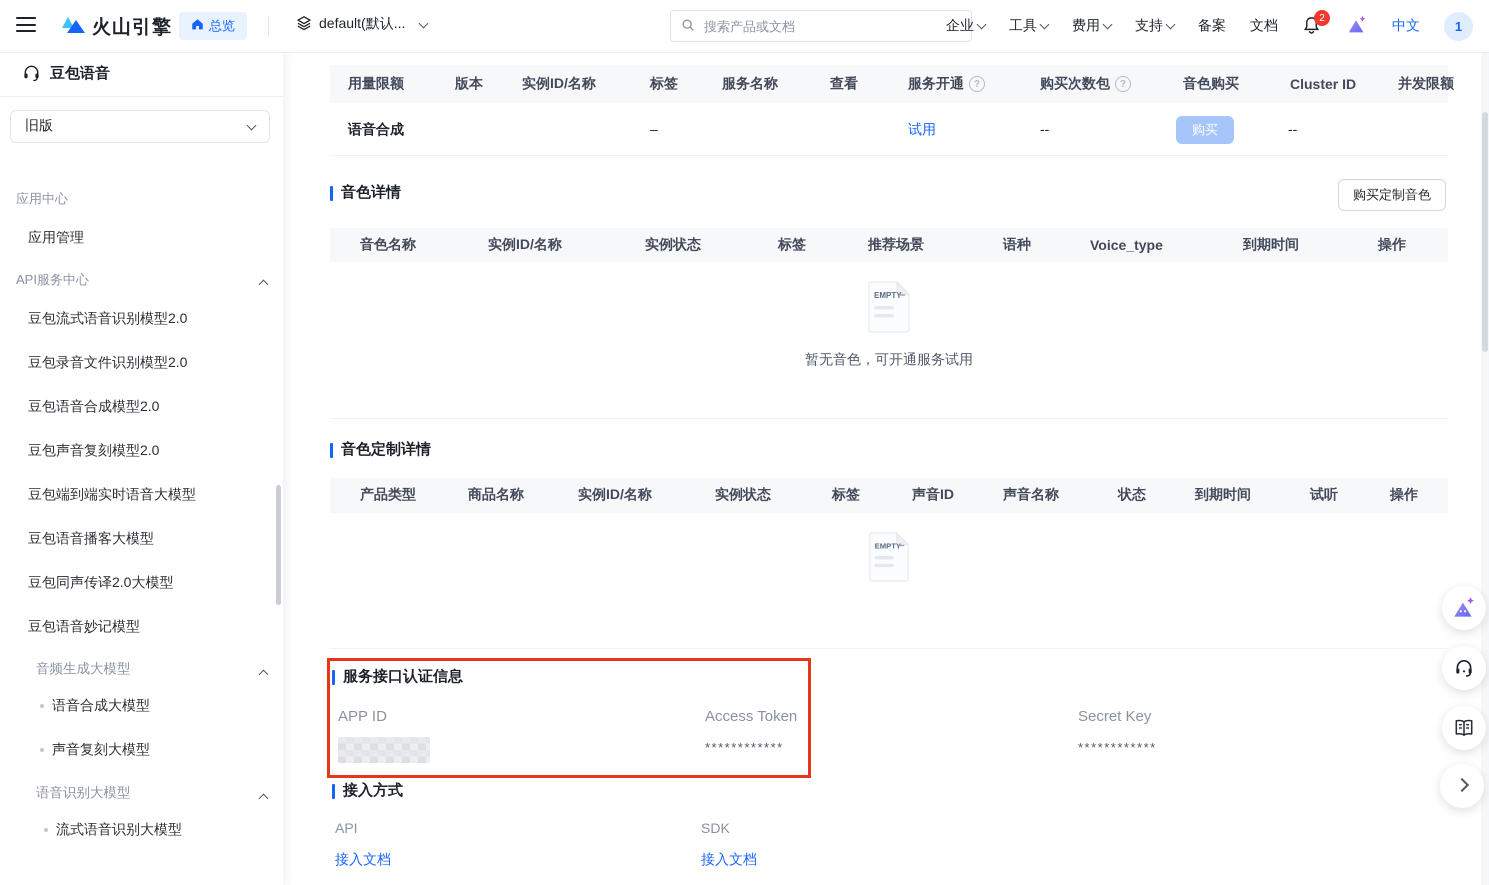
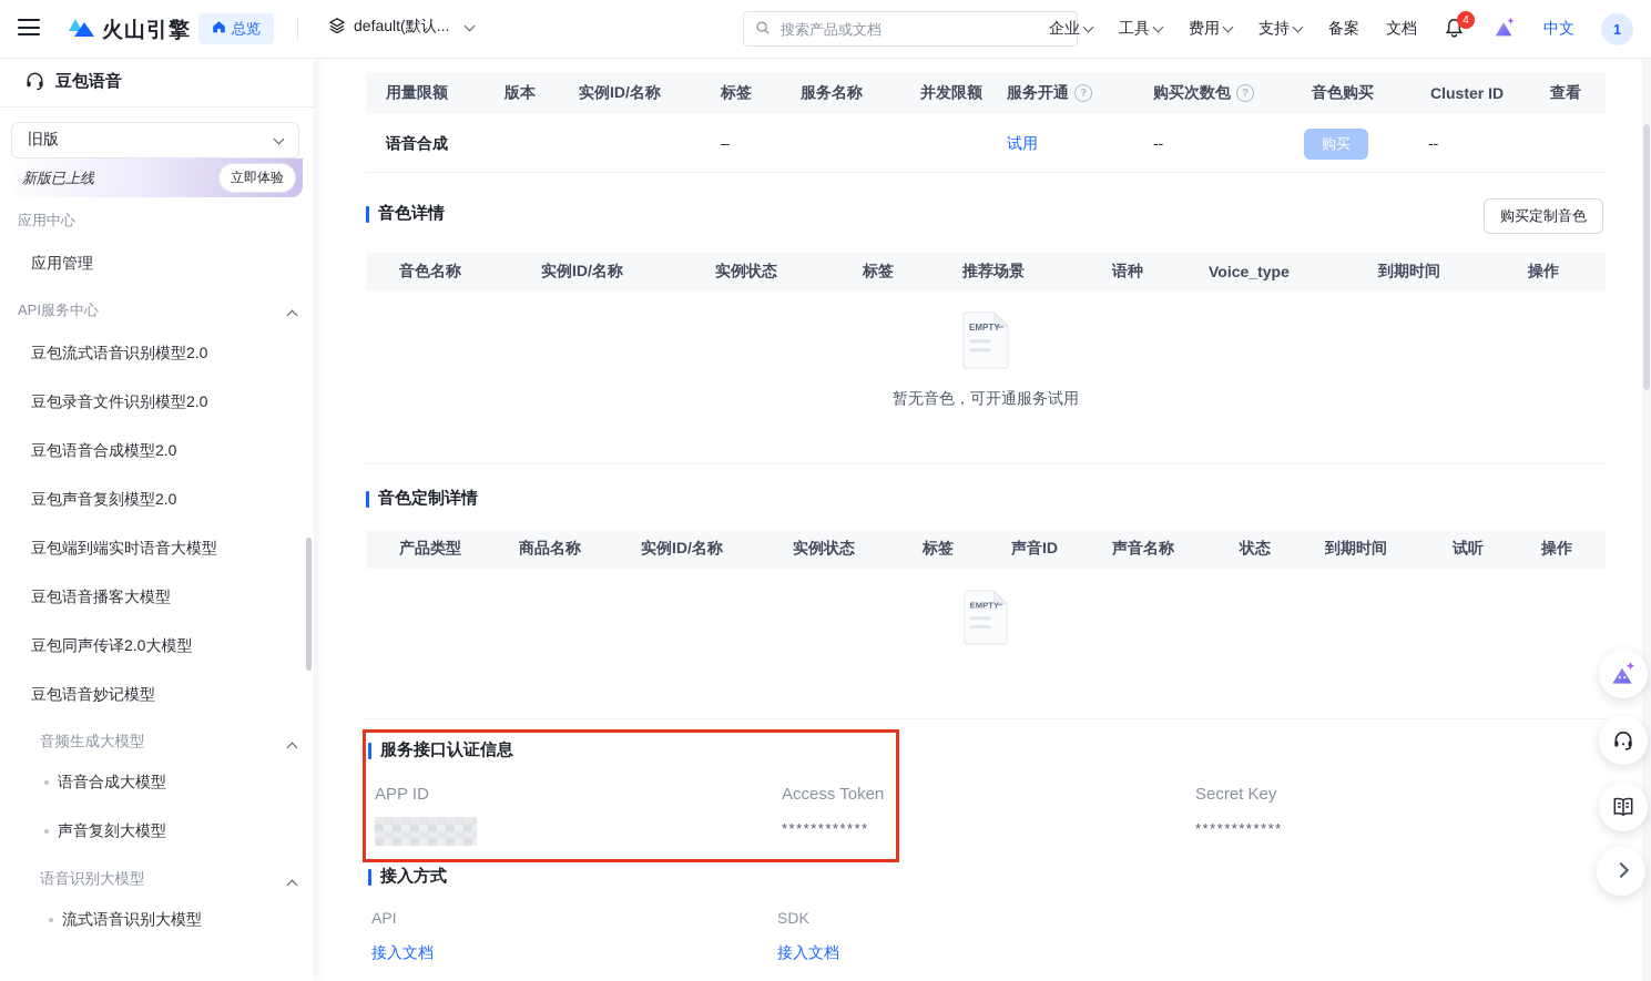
  火山引擎
  总览
  default(默认...
  搜索产品或文档
  企业
  工具
  费用
  支持
  备案
  文档
- 2
+ 4
  中文
  1
  豆包语音
  旧版
+ 新版已上线
+ 立即体验
  应用中心
  应用管理
  API服务中心
  豆包流式语音识别模型2.0
  豆包录音文件识别模型2.0
  豆包语音合成模型2.0
  豆包声音复刻模型2.0
  豆包端到端实时语音大模型
  豆包语音播客大模型
  豆包同声传译2.0大模型
  豆包语音妙记模型
  音频生成大模型
  语音合成大模型
  声音复刻大模型
  语音识别大模型
  流式语音识别大模型
  用量限额
  版本
  实例ID/名称
  标签
  服务名称
- 查看
+ 并发限额
  服务开通
  ?
  购买次数包
  ?
  音色购买
  Cluster ID
- 并发限额
+ 查看
  语音合成
  –
  试用
  --
  购买
  --
  音色详情
  购买定制音色
  音色名称
  实例ID/名称
  实例状态
  标签
  推荐场景
  语种
  Voice_type
  到期时间
  操作
  EMPTY
  暂无音色，可开通服务试用
  音色定制详情
  产品类型
  商品名称
  实例ID/名称
  实例状态
  标签
  声音ID
  声音名称
  状态
  到期时间
  试听
  操作
  EMPTY
  服务接口认证信息
  APP ID
  Access Token
  ************
  Secret Key
  ************
  接入方式
  API
  接入文档
  SDK
  接入文档
